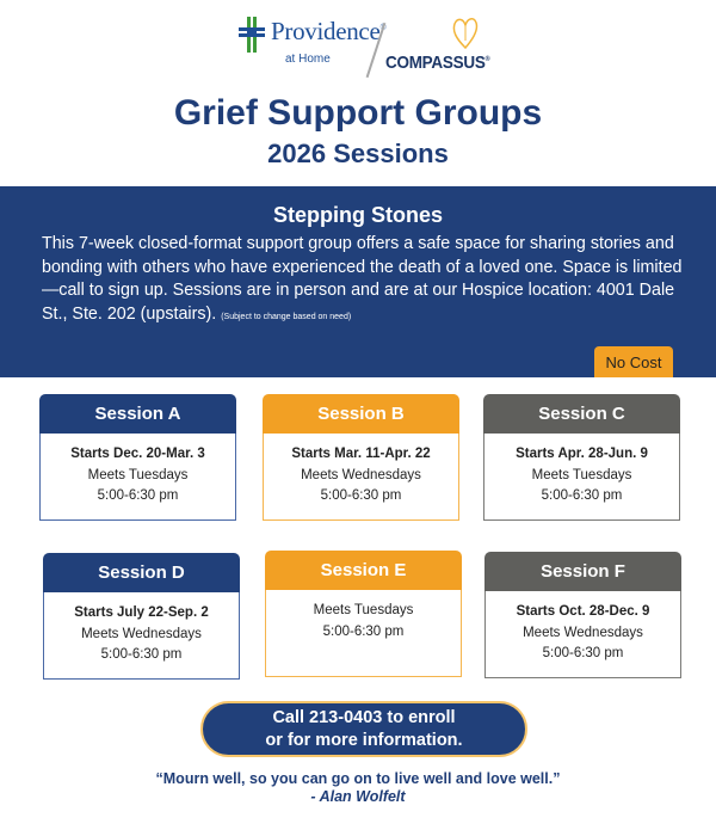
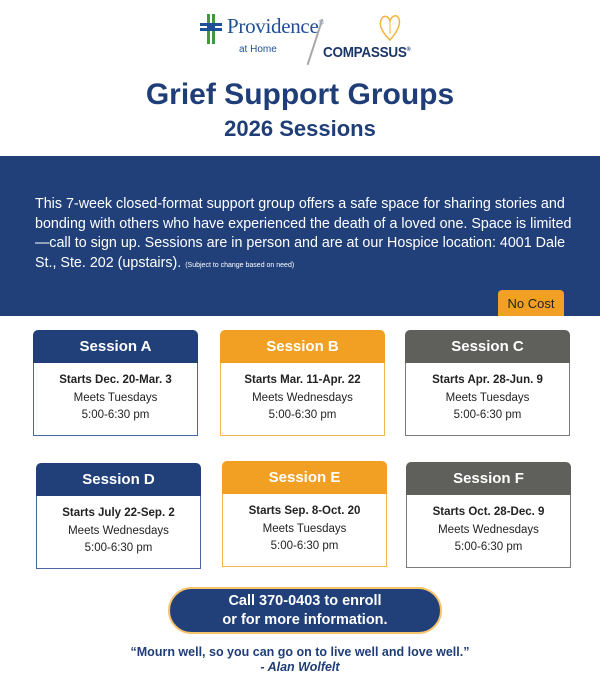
  Providence
  at Home
  COMPASSUS
  Grief Support Groups
  2026 Sessions
- Stepping Stones
  This 7-week closed-format support group offers a safe space for sharing stories and bonding with others who have experienced the death of a loved one. Space is limited—call to sign up. Sessions are in person and are at our Hospice location: 4001 Dale St., Ste. 202 (upstairs).
  No Cost
  Session A
  Starts Dec. 20-Mar. 3
  Meets Tuesdays
  5:00-6:30 pm
  Session B
  Starts Mar. 11-Apr. 22
  Meets Wednesdays
  5:00-6:30 pm
  Session C
  Starts Apr. 28-Jun. 9
  Meets Tuesdays
  5:00-6:30 pm
  Session D
  Starts July 22-Sep. 2
  Meets Wednesdays
  5:00-6:30 pm
  Session E
+ Starts Sep. 8-Oct. 20
  Meets Tuesdays
  5:00-6:30 pm
  Session F
  Starts Oct. 28-Dec. 9
  Meets Wednesdays
  5:00-6:30 pm
- Call 213-0403 to enroll
+ Call 370-0403 to enroll
  or for more information.
  “Mourn well, so you can go on to live well and love well.”
  - Alan Wolfelt
